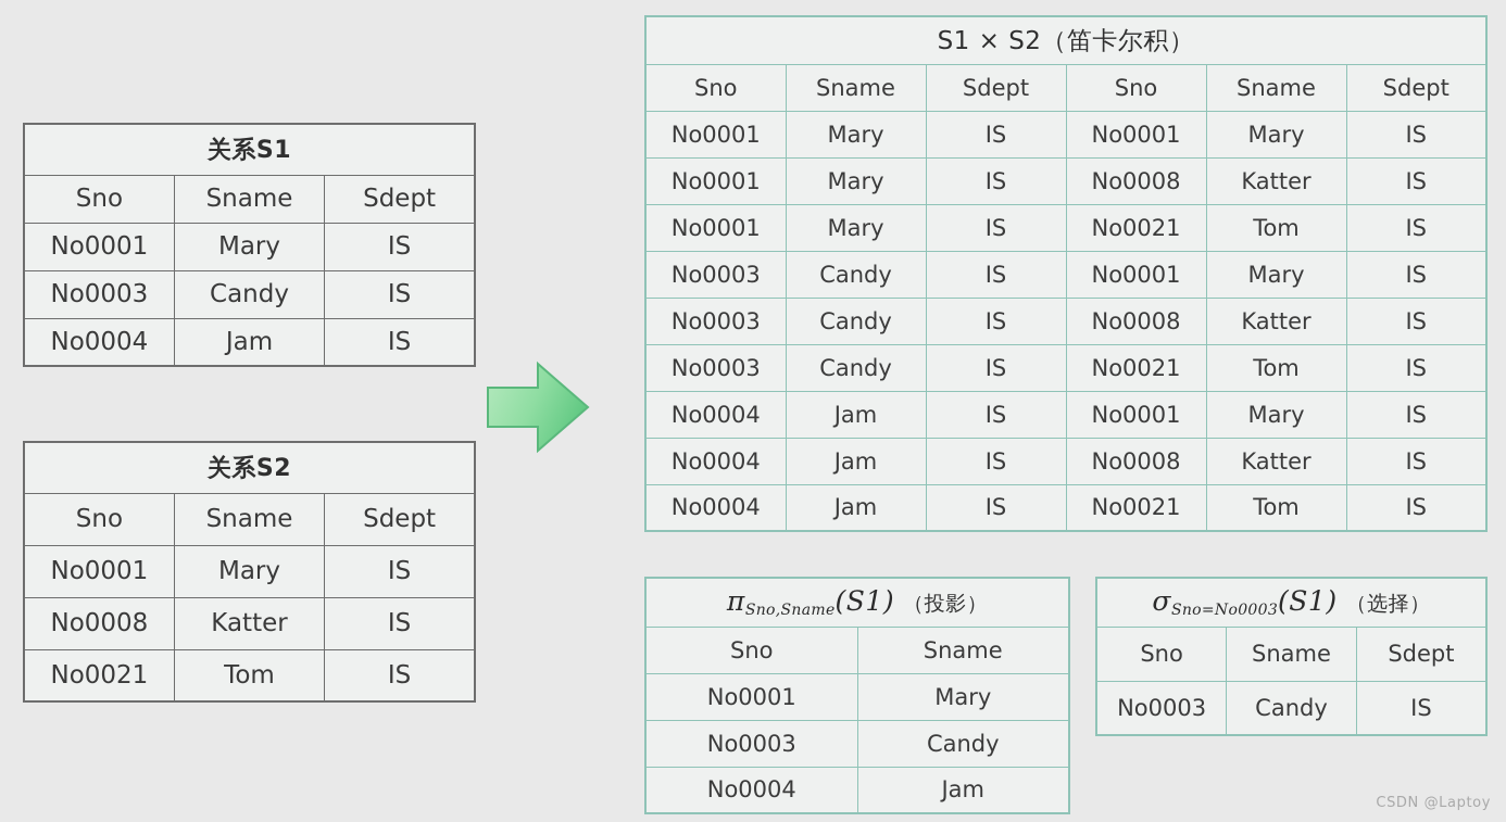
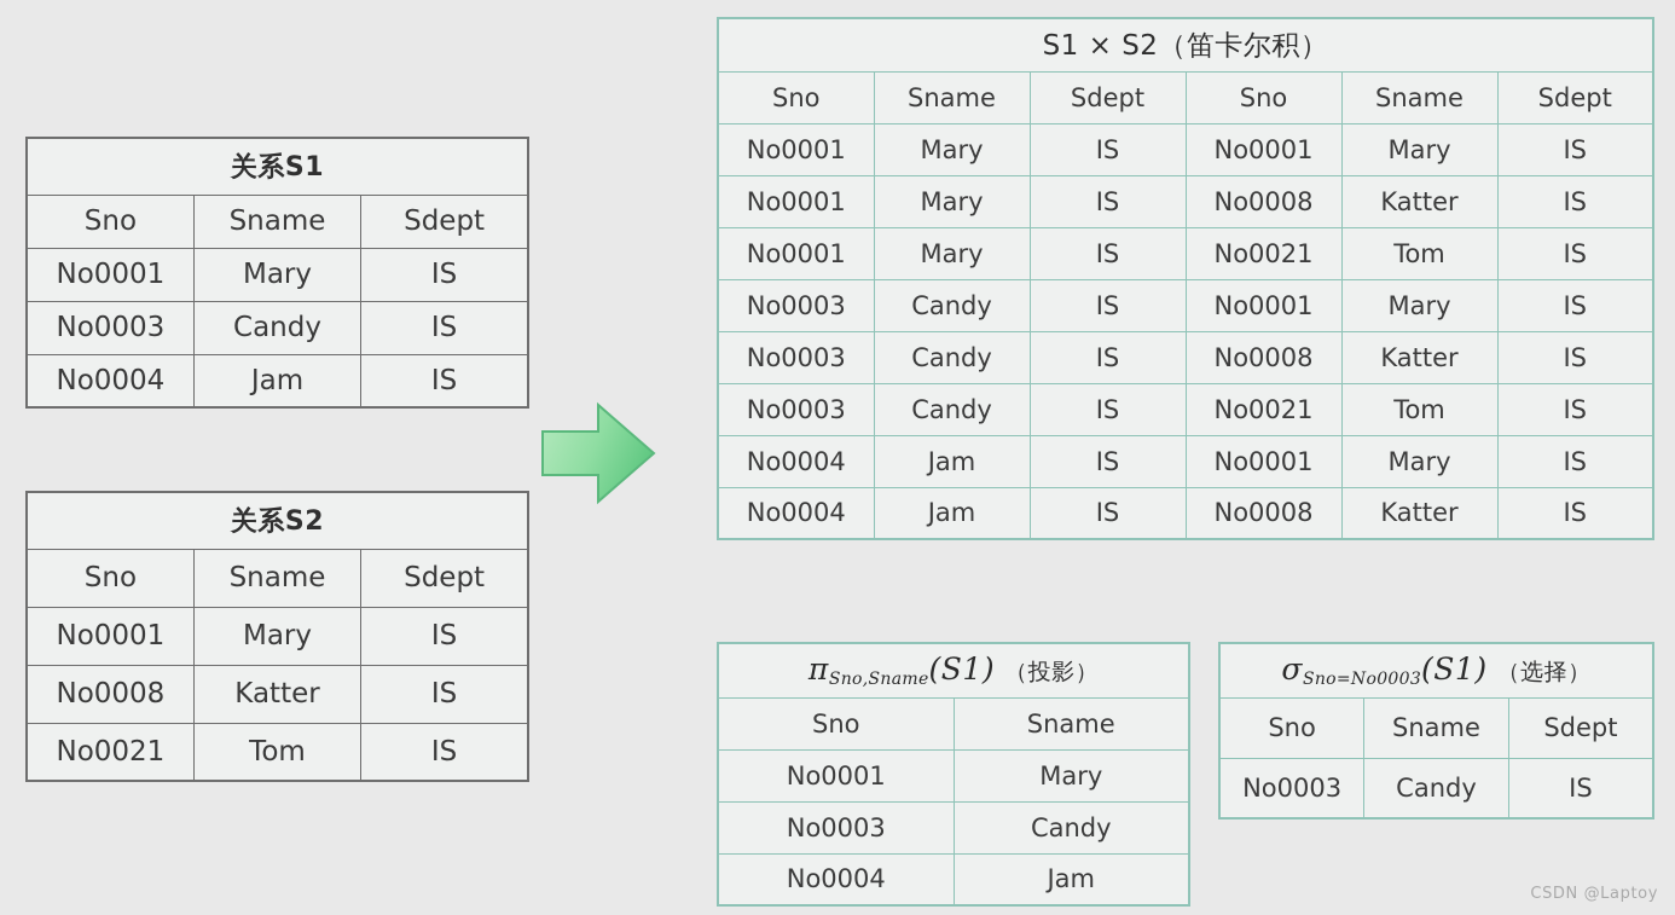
  关系S1
  Sno	Sname	Sdept
  No0001	Mary	IS
  No0003	Candy	IS
  No0004	Jam	IS
  关系S2
  Sno	Sname	Sdept
  No0001	Mary	IS
  No0008	Katter	IS
  No0021	Tom	IS
  S1 × S2（笛卡尔积）
  Sno	Sname	Sdept	Sno	Sname	Sdept
  No0001	Mary	IS	No0001	Mary	IS
  No0001	Mary	IS	No0008	Katter	IS
  No0001	Mary	IS	No0021	Tom	IS
  No0003	Candy	IS	No0001	Mary	IS
  No0003	Candy	IS	No0008	Katter	IS
  No0003	Candy	IS	No0021	Tom	IS
  No0004	Jam	IS	No0001	Mary	IS
  No0004	Jam	IS	No0008	Katter	IS
- No0004	Jam	IS	No0021	Tom	IS
  πSno,Sname(S1) （投影）
  Sno	Sname
  No0001	Mary
  No0003	Candy
  No0004	Jam
  σSno=No0003(S1) （选择）
  Sno	Sname	Sdept
  No0003	Candy	IS
  CSDN @Laptoy
